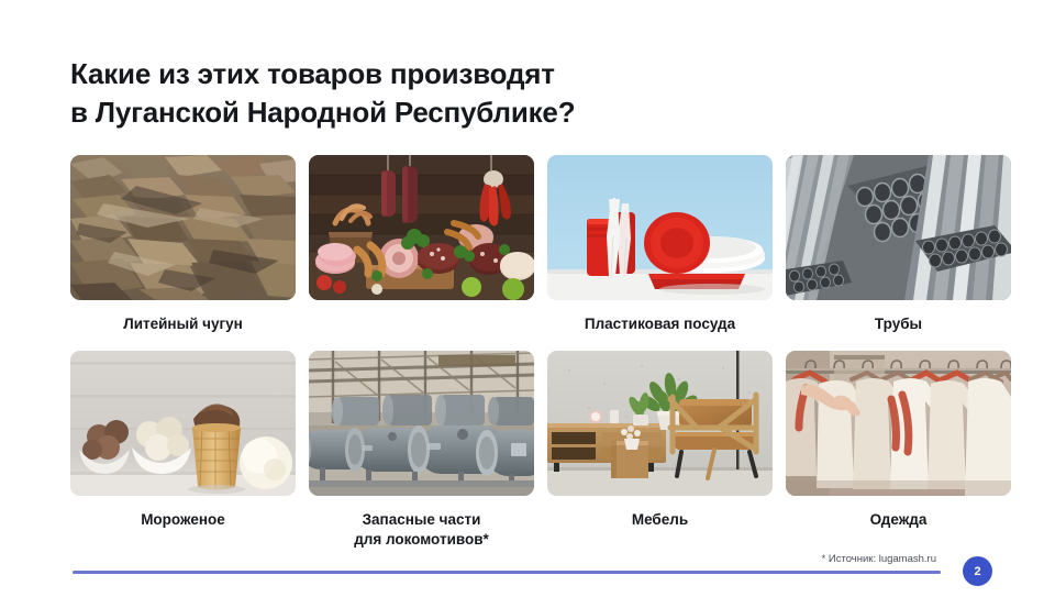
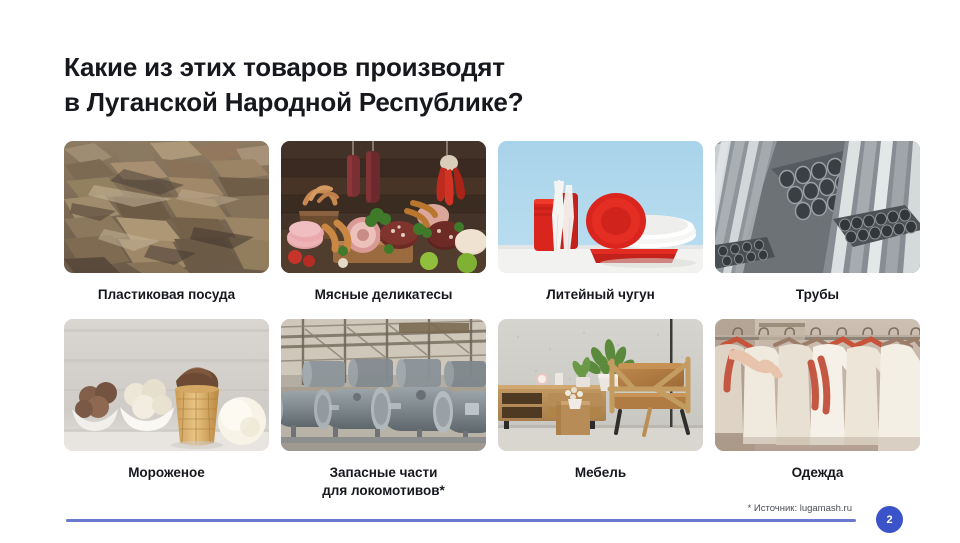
  Какие из этих товаров производят
  в Луганской Народной Республике?
- Литейный чугун
+ Пластиковая посуда
+ Мясные деликатесы
- Пластиковая посуда
+ Литейный чугун
  Трубы
  Мороженое
  Запасные части
  для локомотивов*
  Мебель
  Одежда
  * Источник: lugamash.ru
  2
